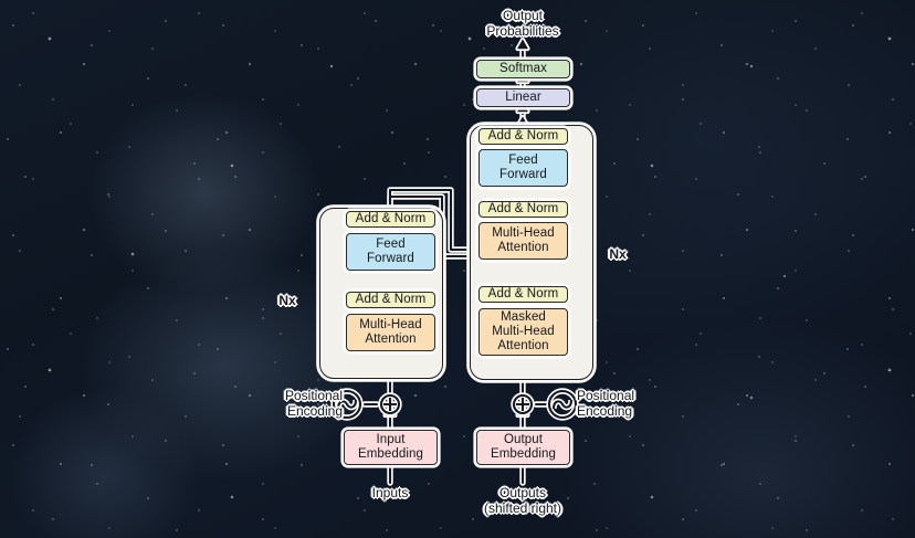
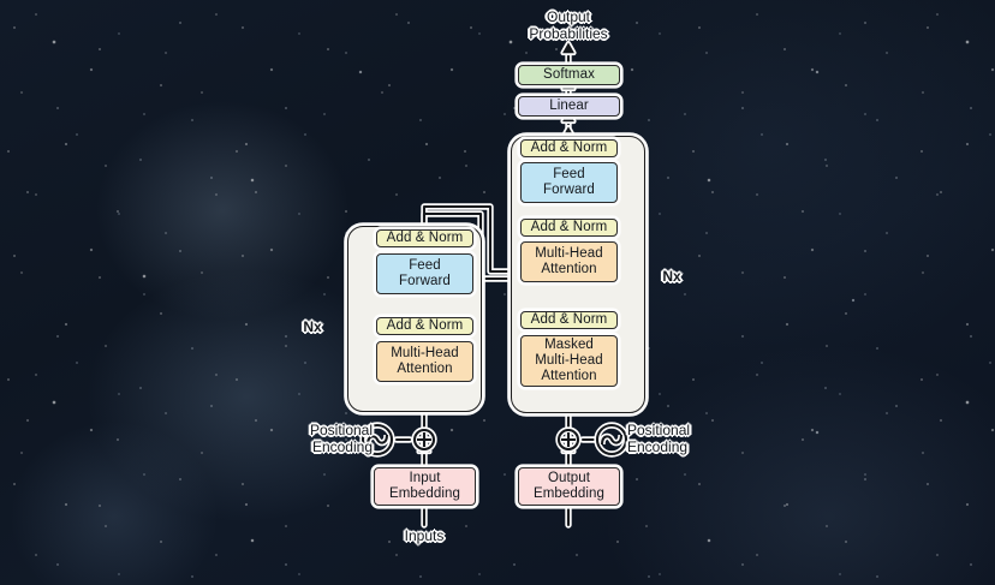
  Add & Norm
  Feed
  Forward
  Add & Norm
  Multi-Head
  Attention
  Nx
  Input
  Embedding
  Positional
  Encoding
  Inputs
  Add & Norm
  Feed
  Forward
  Add & Norm
  Multi-Head
  Attention
  Add & Norm
  Masked
  Multi-Head
  Attention
  Nx
  Output
  Embedding
  Positional
  Encoding
- Outputs
- (shifted right)
  Linear
  Softmax
  Output
  Probabilities
